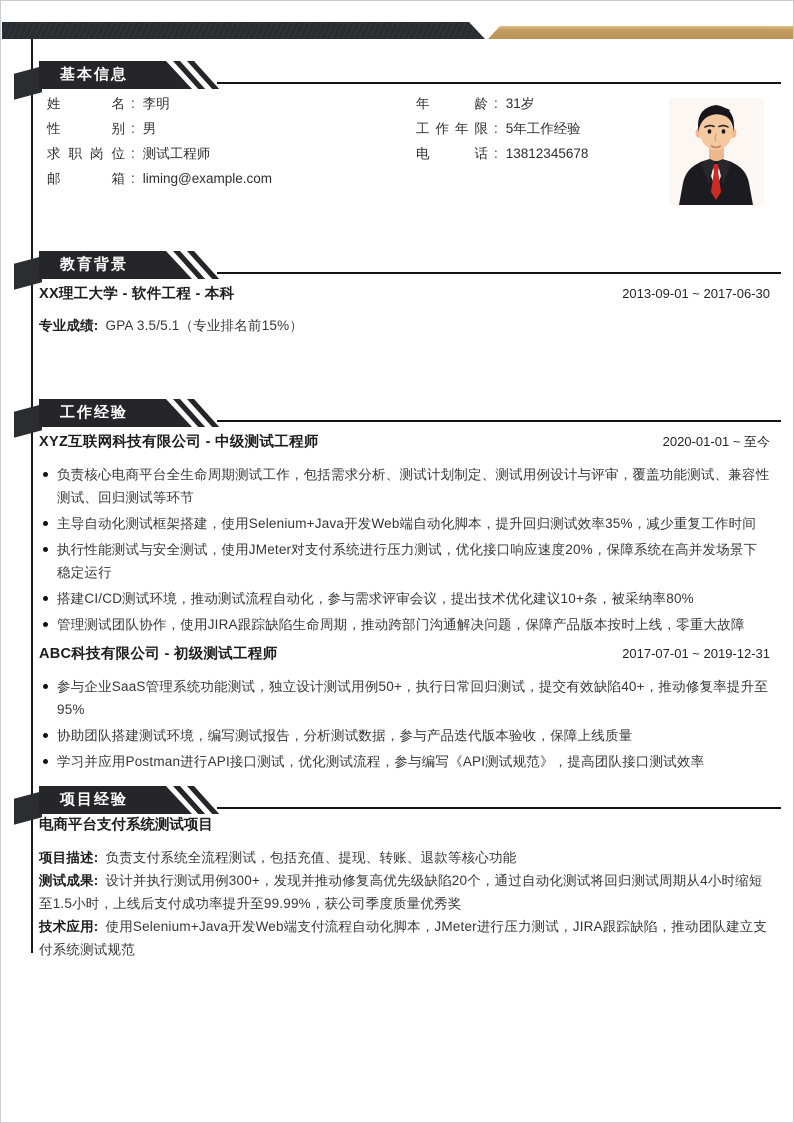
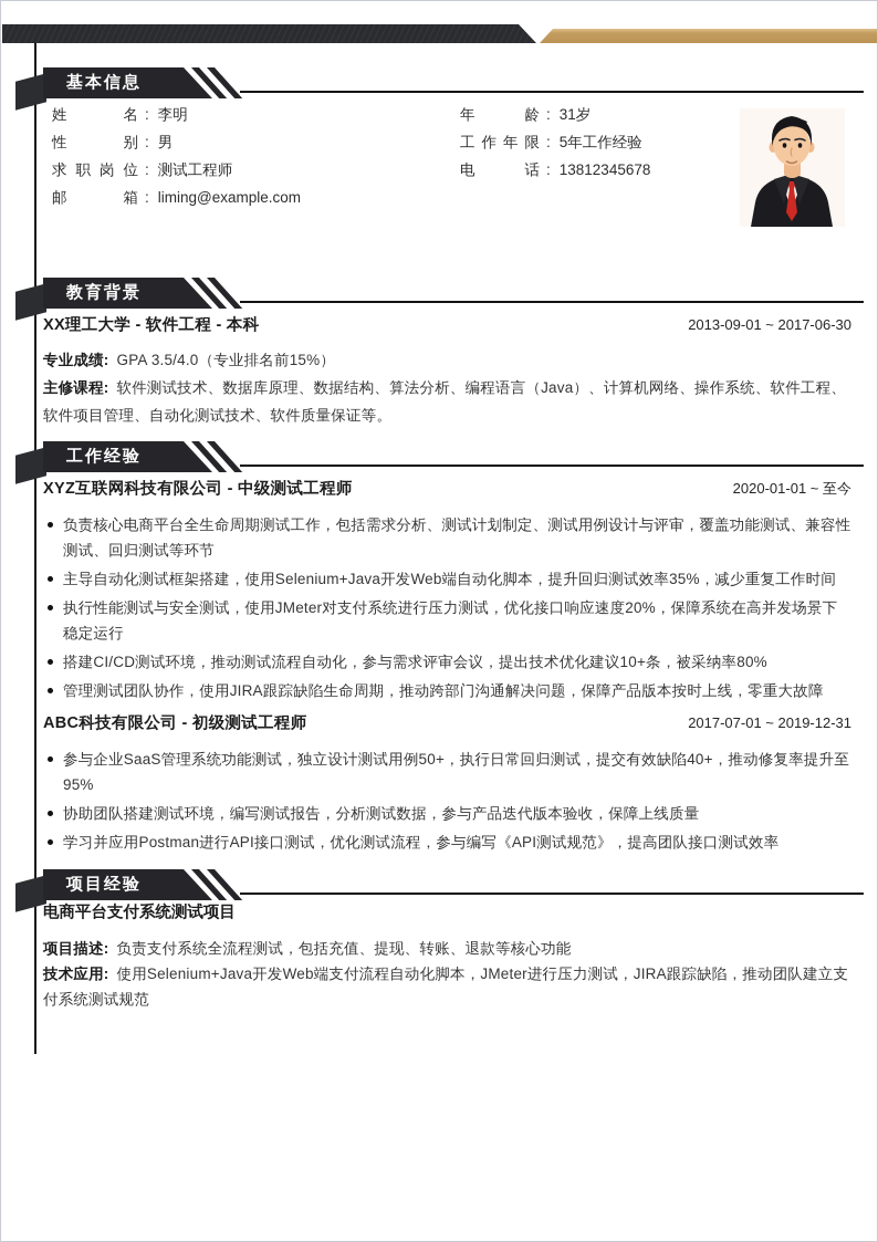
  基本信息
  姓名 : 李明
  年龄 : 31岁
  性别 : 男
  工作年限 : 5年工作经验
  求职岗位 : 测试工程师
  电话 : 13812345678
  邮箱 : liming@example.com
  教育背景
  XX理工大学 - 软件工程 - 本科
  2013-09-01 ~ 2017-06-30
- 专业成绩: GPA 3.5/5.1（专业排名前15%）
+ 专业成绩: GPA 3.5/4.0（专业排名前15%）
+ 主修课程: 软件测试技术、数据库原理、数据结构、算法分析、编程语言（Java）、计算机网络、操作系统、软件工程、软件项目管理、自动化测试技术、软件质量保证等。
  工作经验
  XYZ互联网科技有限公司 - 中级测试工程师
  2020-01-01 ~ 至今
  负责核心电商平台全生命周期测试工作，包括需求分析、测试计划制定、测试用例设计与评审，覆盖功能测试、兼容性测试、回归测试等环节
  主导自动化测试框架搭建，使用Selenium+Java开发Web端自动化脚本，提升回归测试效率35%，减少重复工作时间
  执行性能测试与安全测试，使用JMeter对支付系统进行压力测试，优化接口响应速度20%，保障系统在高并发场景下稳定运行
  搭建CI/CD测试环境，推动测试流程自动化，参与需求评审会议，提出技术优化建议10+条，被采纳率80%
  管理测试团队协作，使用JIRA跟踪缺陷生命周期，推动跨部门沟通解决问题，保障产品版本按时上线，零重大故障
  ABC科技有限公司 - 初级测试工程师
  2017-07-01 ~ 2019-12-31
  参与企业SaaS管理系统功能测试，独立设计测试用例50+，执行日常回归测试，提交有效缺陷40+，推动修复率提升至95%
  协助团队搭建测试环境，编写测试报告，分析测试数据，参与产品迭代版本验收，保障上线质量
  学习并应用Postman进行API接口测试，优化测试流程，参与编写《API测试规范》，提高团队接口测试效率
  项目经验
  电商平台支付系统测试项目
  项目描述: 负责支付系统全流程测试，包括充值、提现、转账、退款等核心功能
- 测试成果: 设计并执行测试用例300+，发现并推动修复高优先级缺陷20个，通过自动化测试将回归测试周期从4小时缩短至1.5小时，上线后支付成功率提升至99.99%，获公司季度质量优秀奖
  技术应用: 使用Selenium+Java开发Web端支付流程自动化脚本，JMeter进行压力测试，JIRA跟踪缺陷，推动团队建立支付系统测试规范
